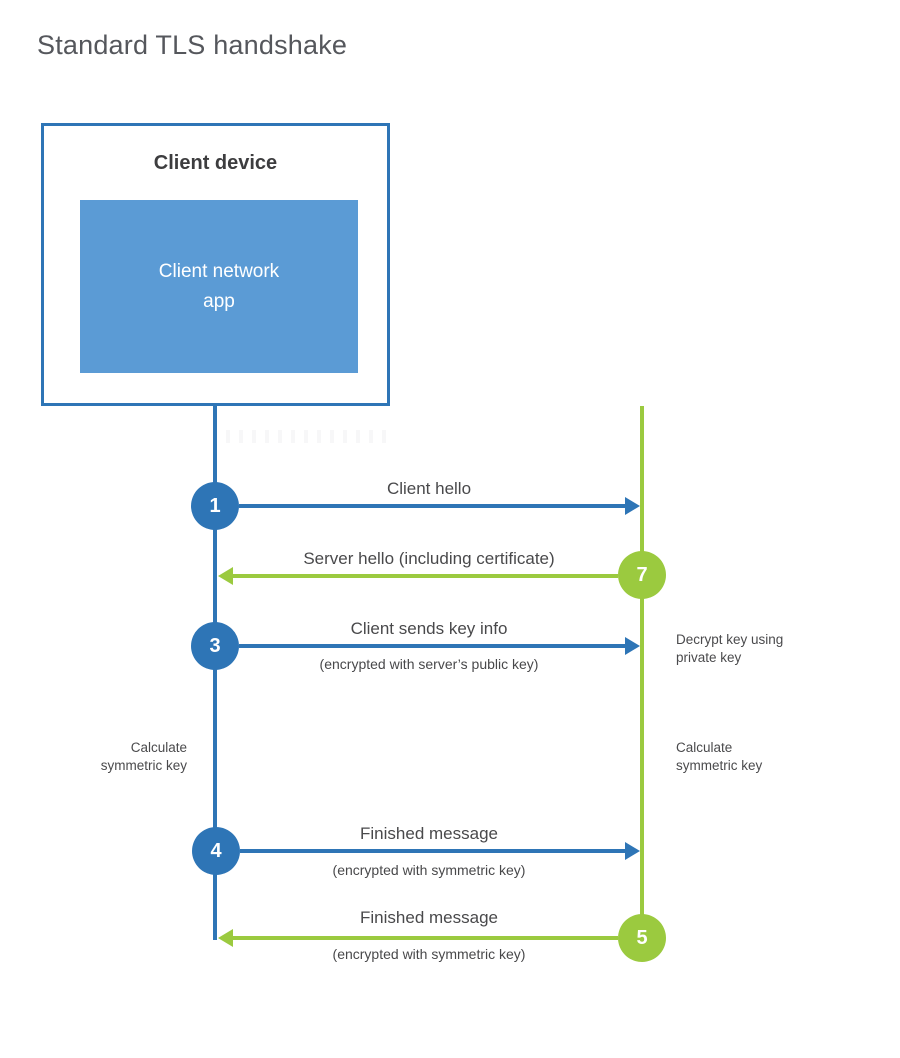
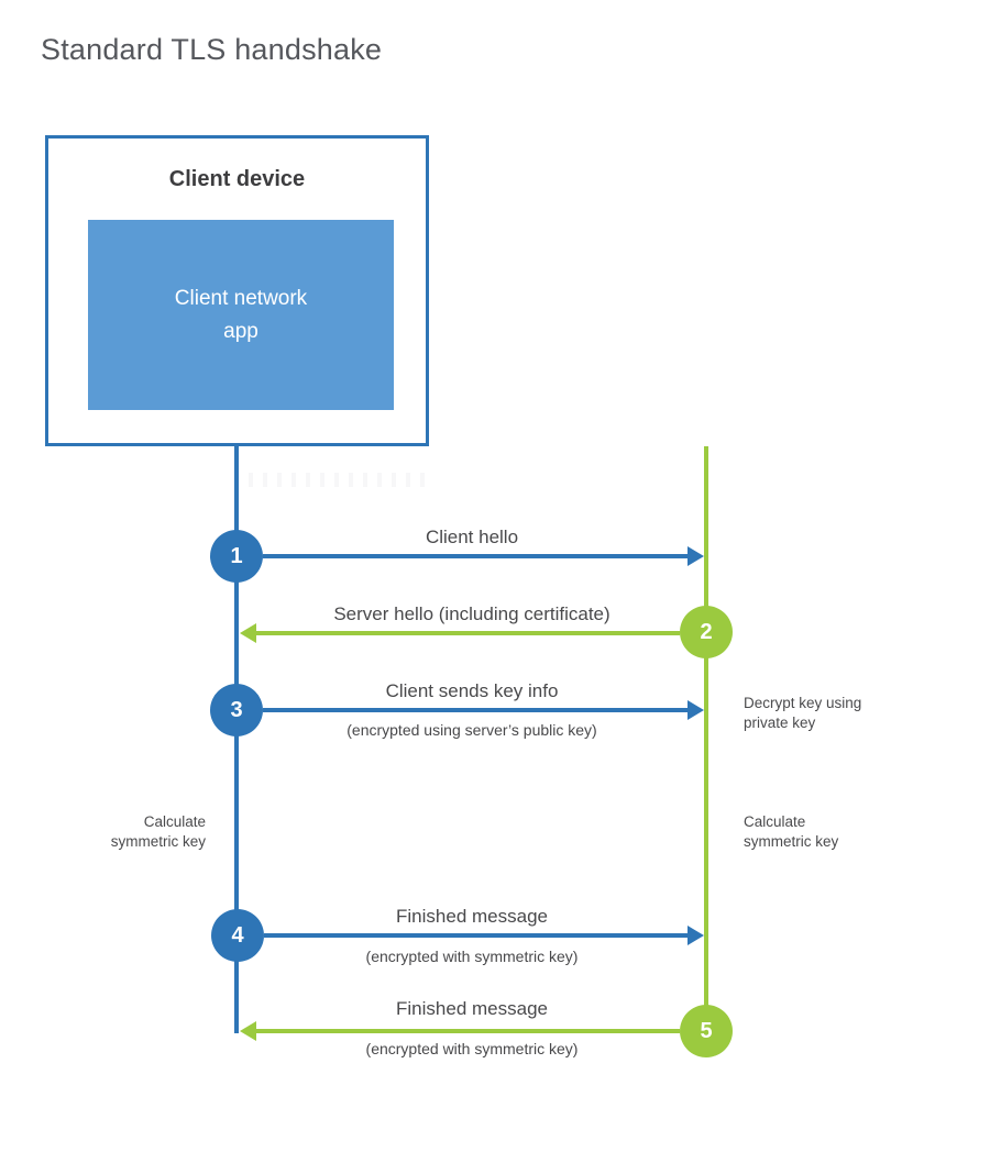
  Standard TLS handshake
  Client device
  Client network
  app
  1
  Client hello
- 7
+ 2
  Server hello (including certificate)
  3
  Client sends key info
- (encrypted with server’s public key)
+ (encrypted using server’s public key)
  Decrypt key using
  private key
  Calculate
  symmetric key
  Calculate
  symmetric key
  4
  Finished message
  (encrypted with symmetric key)
  5
  Finished message
  (encrypted with symmetric key)
